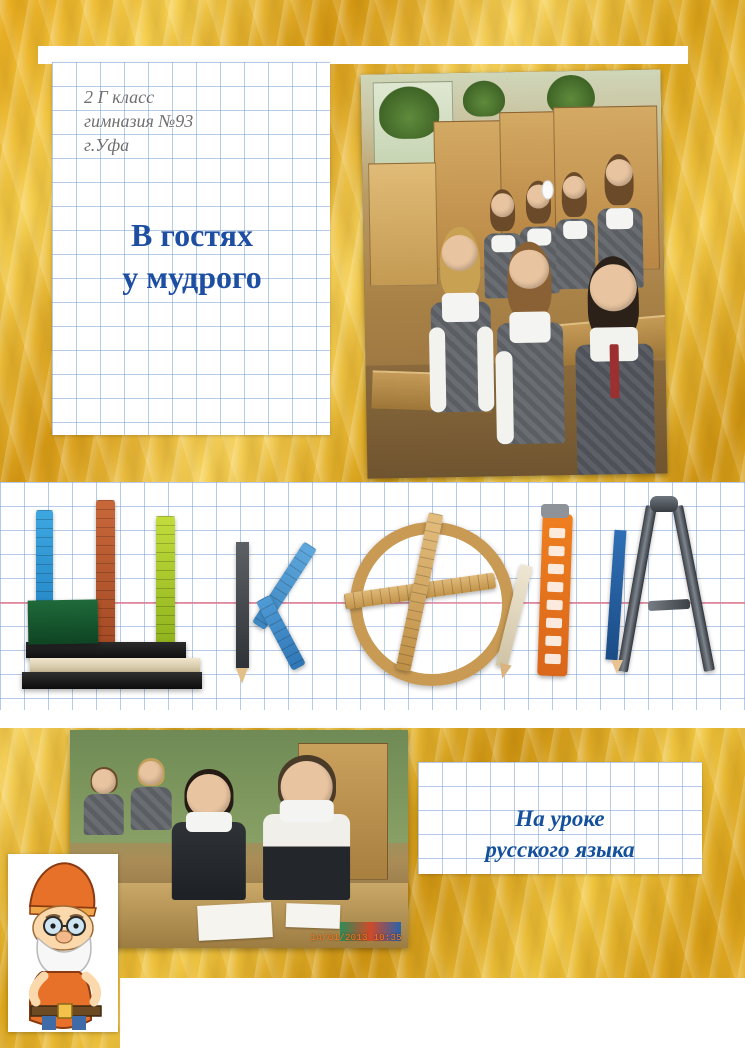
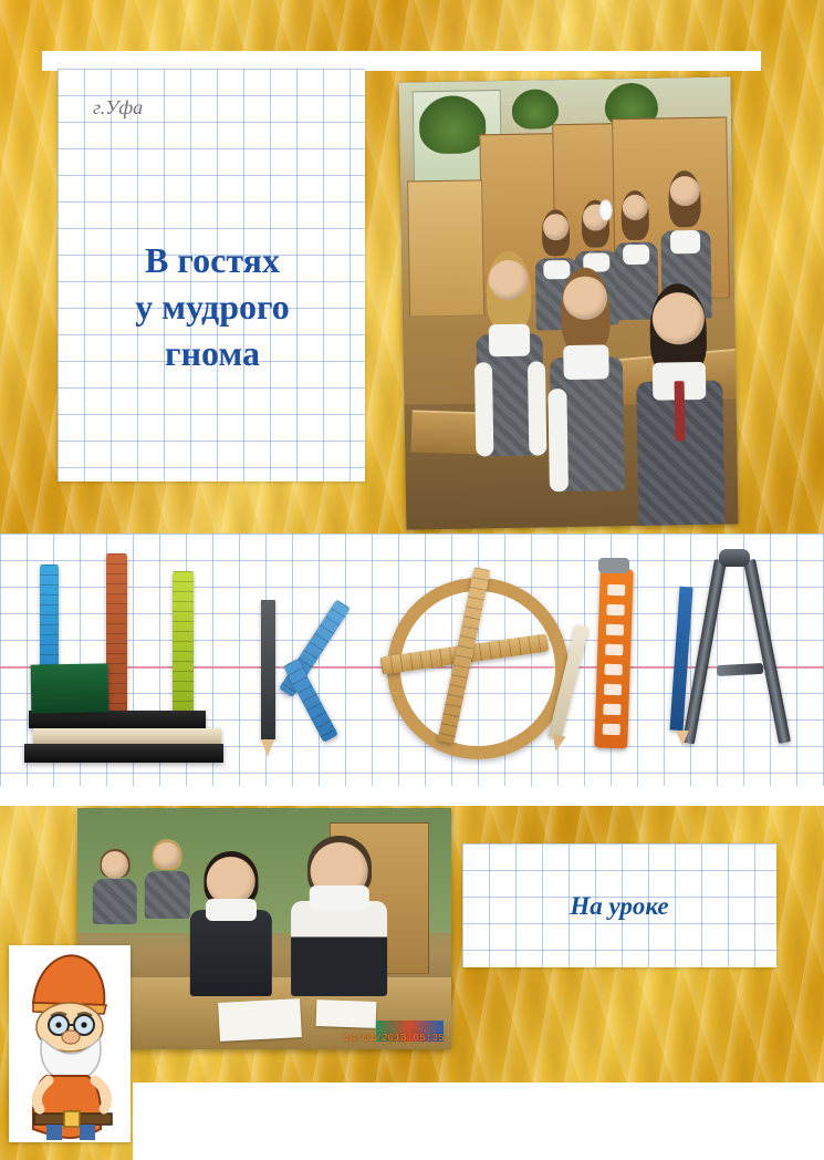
- 2 Г класс
- гимназия №93
  г.Уфа
  В гостях
  у мудрого
+ гнома
- 14/01/2013 10:35
+ 14/01/2013 05:35
  На уроке
- русского языка
